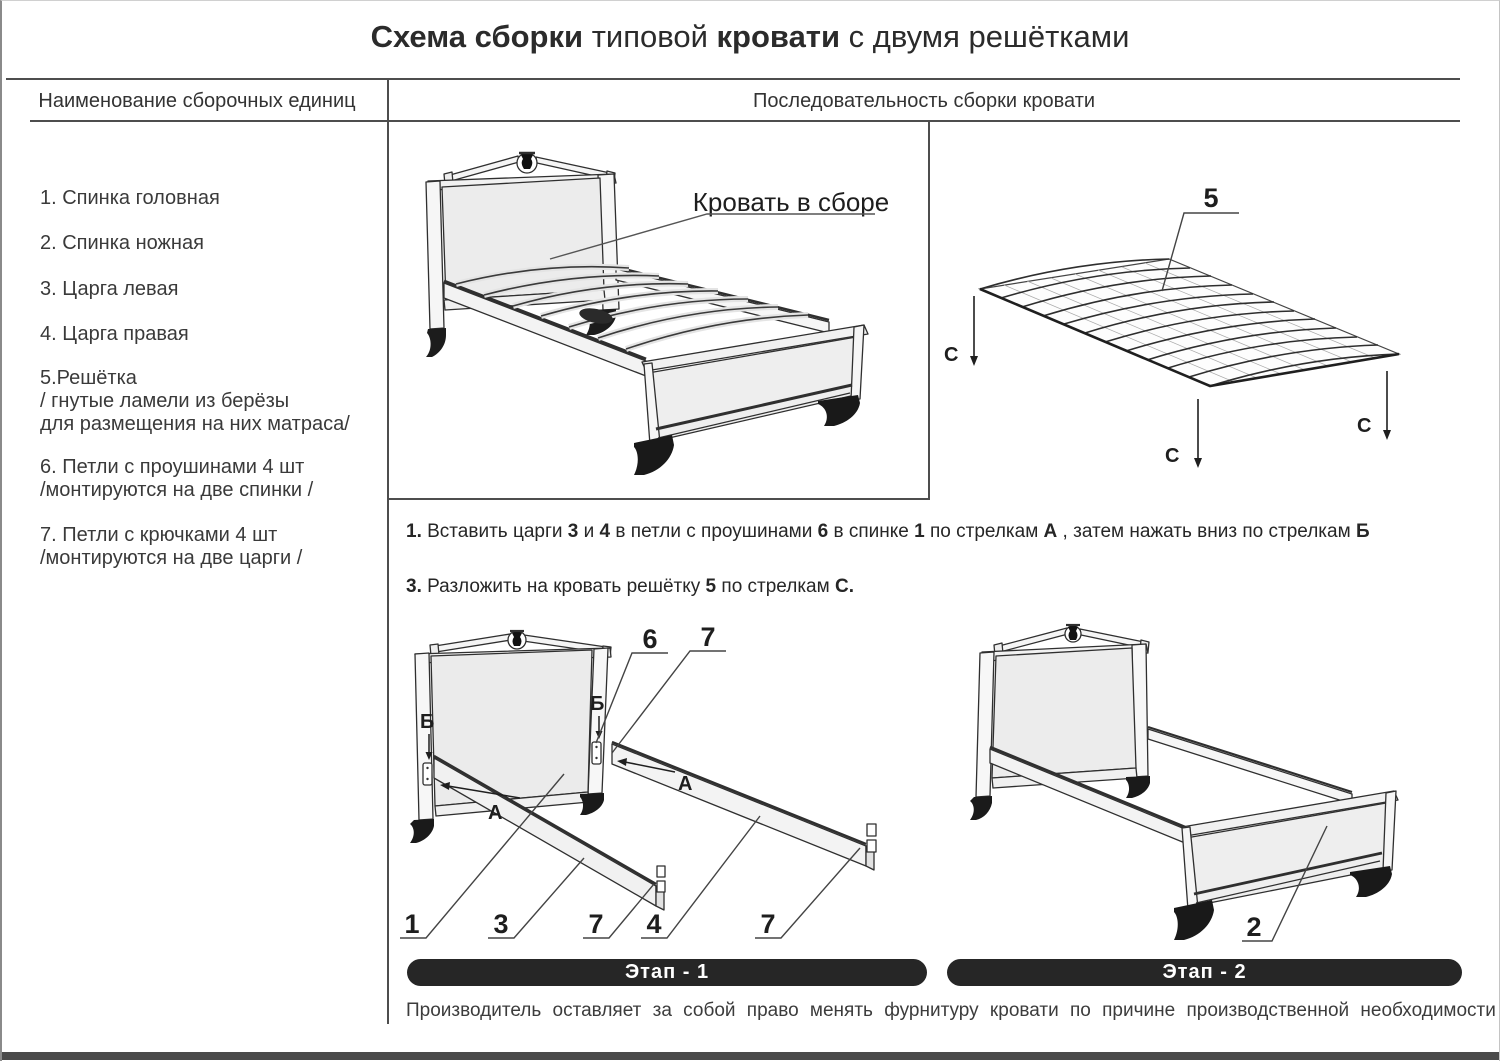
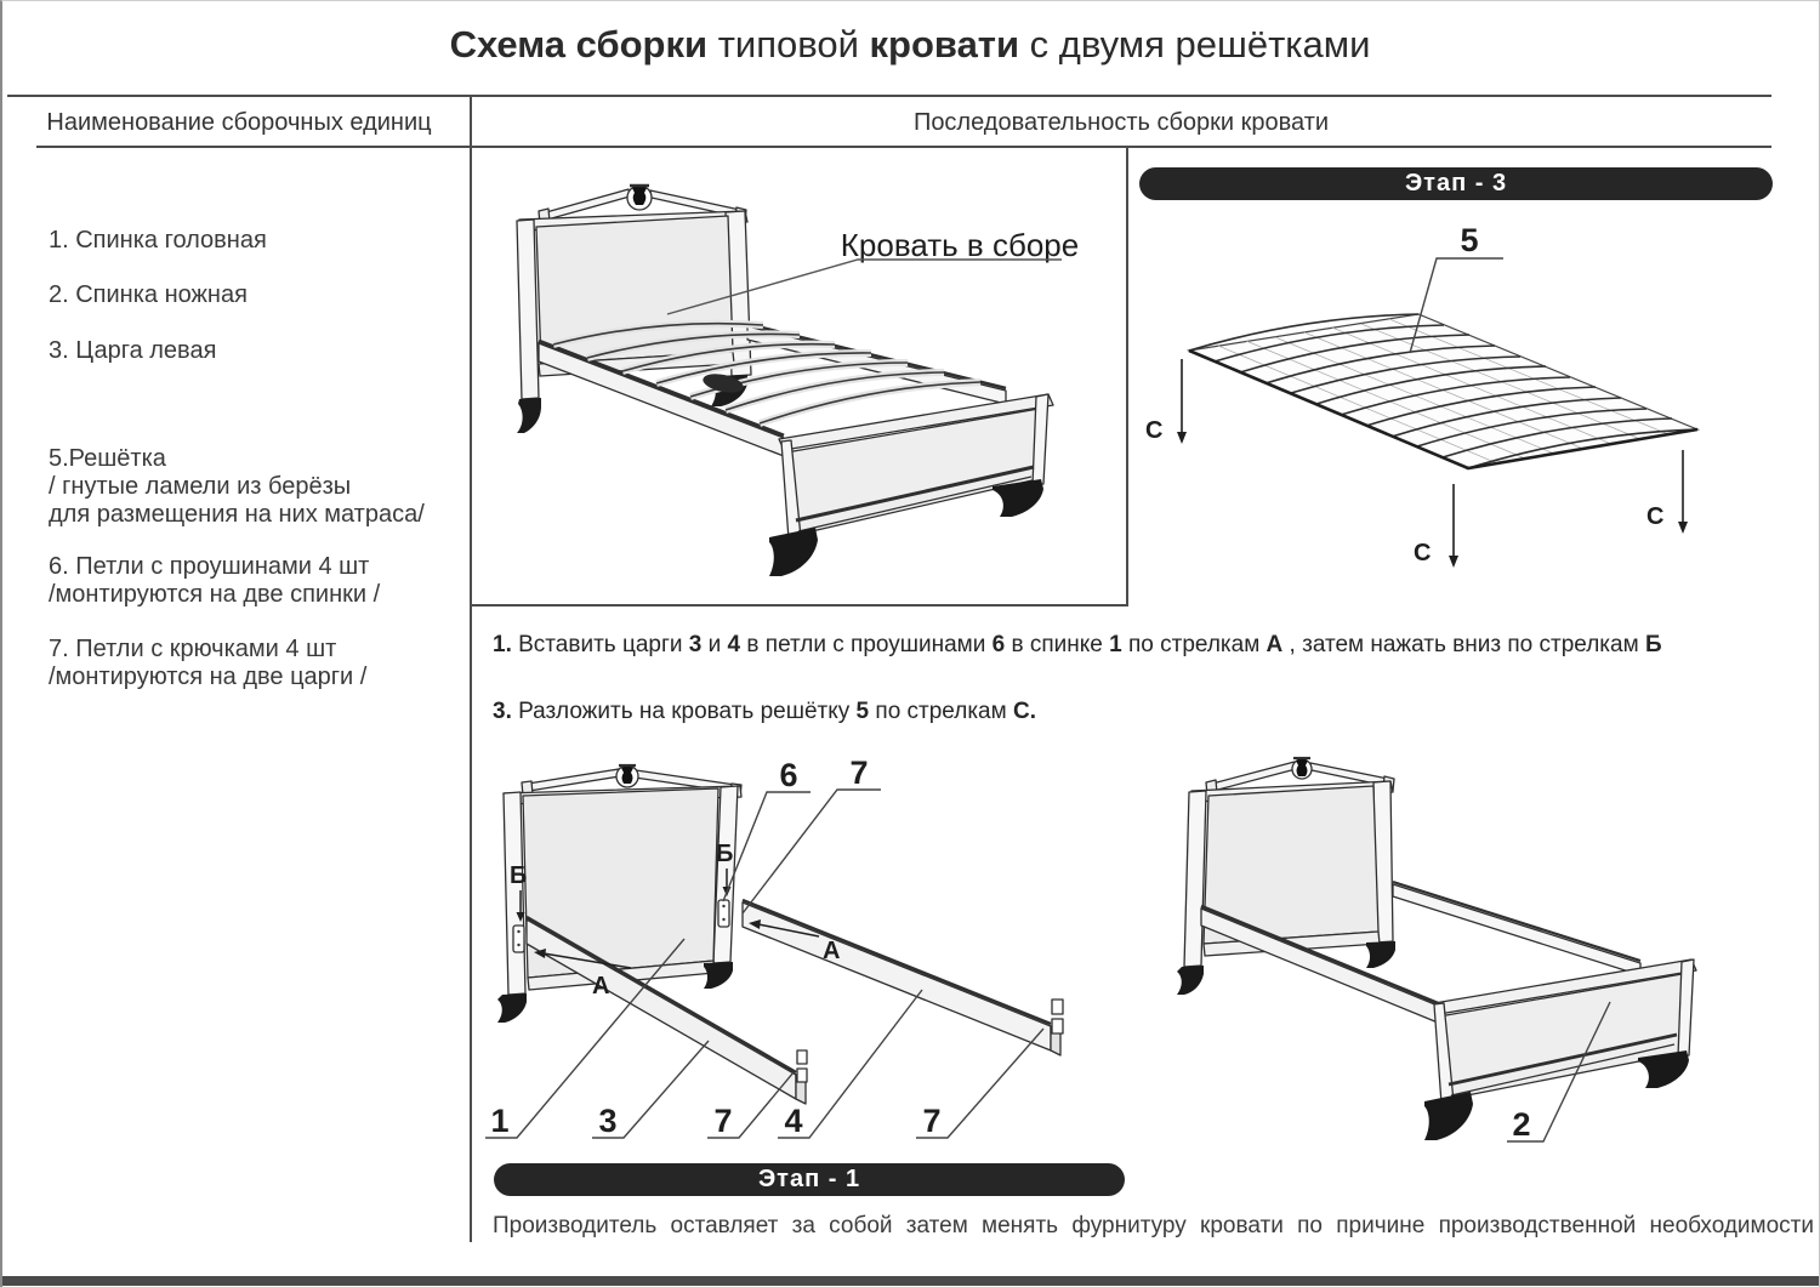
  Схема сборки типовой кровати с двумя решётками
  Наименование сборочных единиц
  Последовательность сборки кровати
  1. Спинка головная
  2. Спинка ножная
  3. Царга левая
- 4. Царга правая
  5.Решётка
  / гнутые ламели из берёзы
  для размещения на них матраса/
  6. Петли с проушинами 4 шт
  /монтируются на две спинки /
  7. Петли с крючками 4 шт
  /монтируются на две царги /
  Кровать в сборе
+ Этап - 3
  5
  С
  С
  С
  1. Вставить царги 3 и 4 в петли с проушинами 6 в спинке 1 по стрелкам А , затем нажать вниз по стрелкам Б
  3. Разложить на кровать решётку 5 по стрелкам С.
  Б
  Б
  А
  А
  6
  7
  1
  3
  7
  4
  7
  Этап - 1
  2
- Этап - 2
- Производитель оставляет за собой право менять фурнитуру кровати по причине производственной необходимости
+ Производитель оставляет за собой затем менять фурнитуру кровати по причине производственной необходимости
